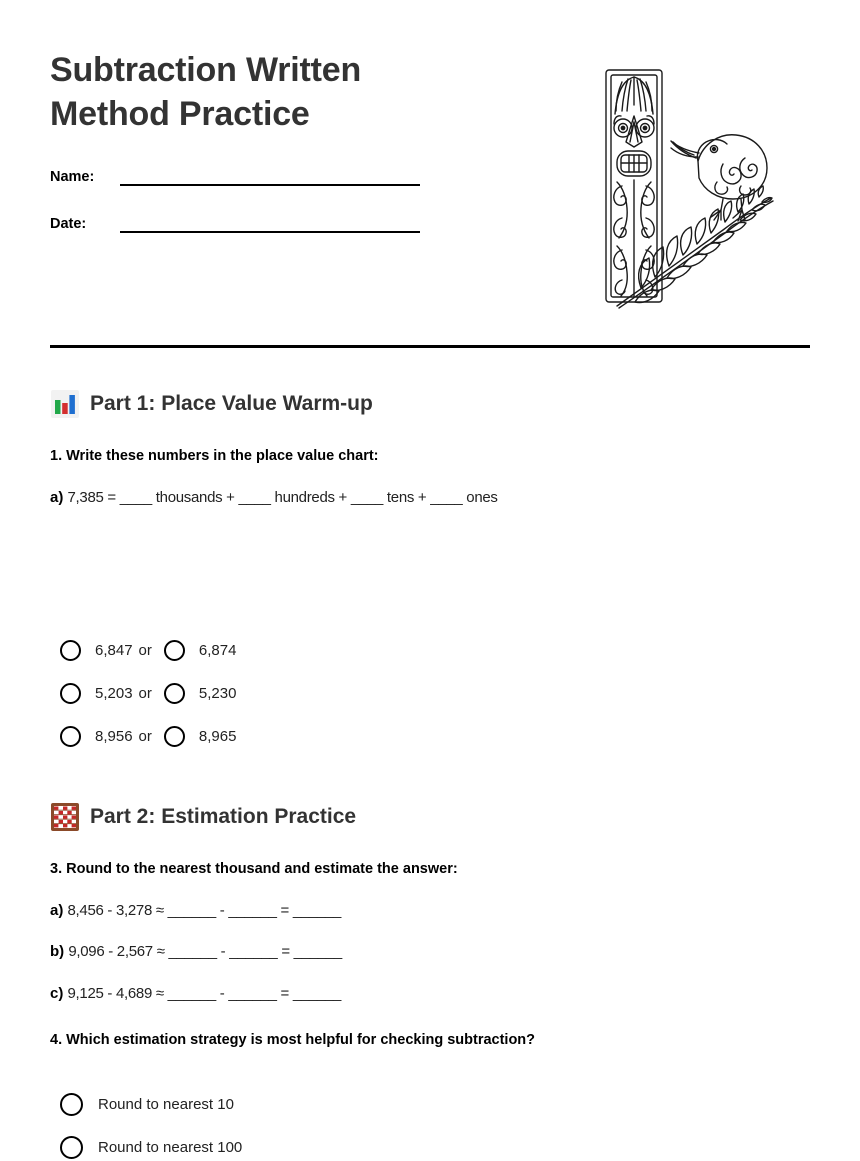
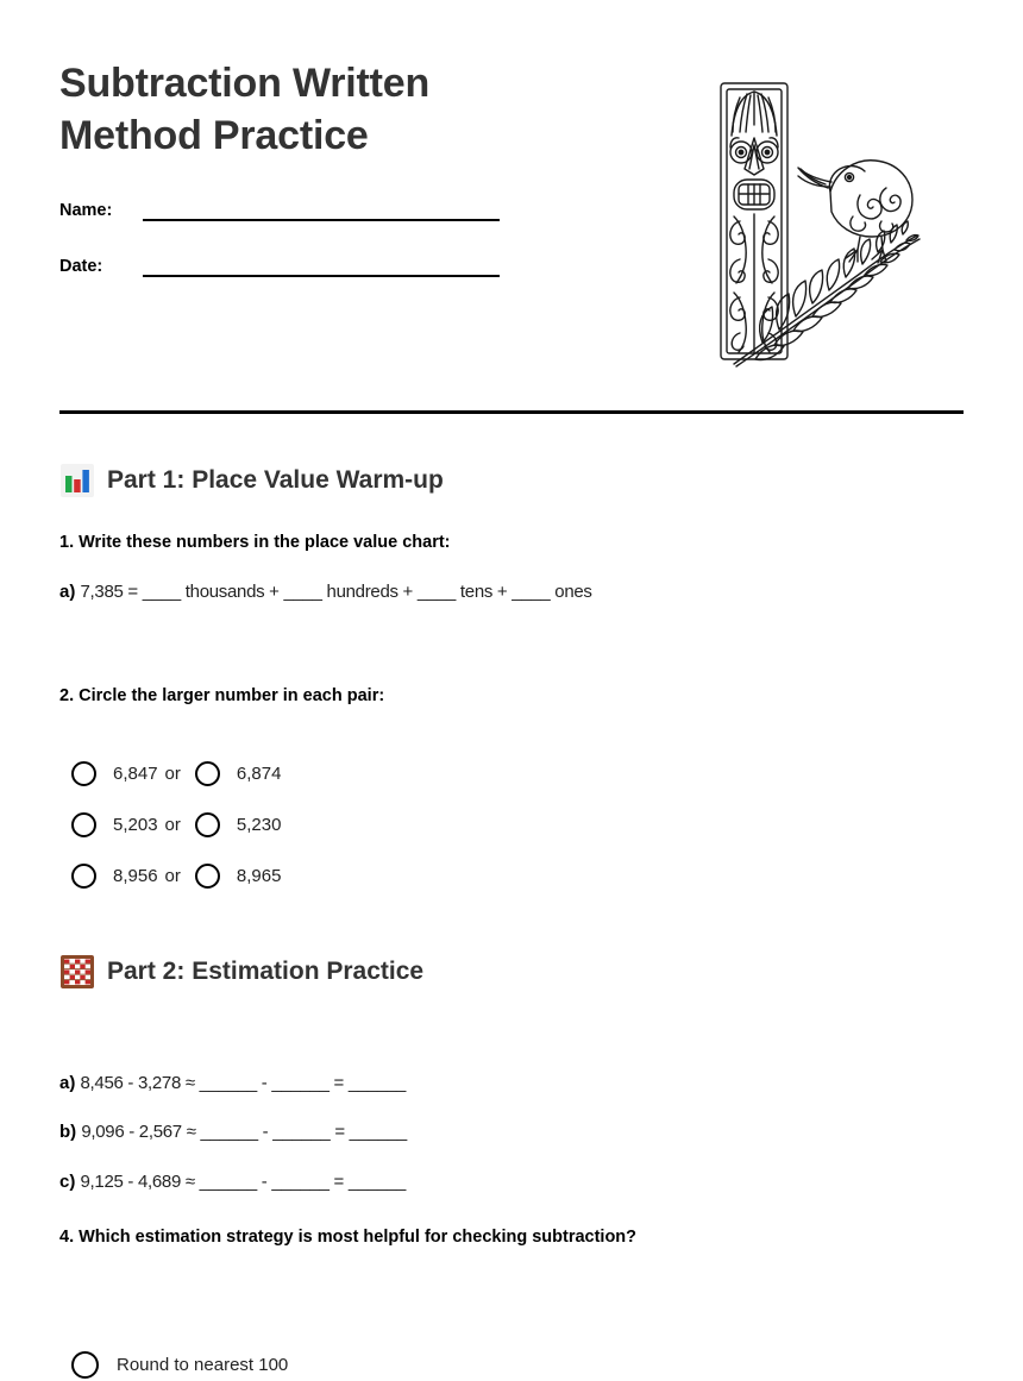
  Subtraction Written Method Practice
  Name:
  Date:
  Part 1: Place Value Warm-up
  1. Write these numbers in the place value chart:
  a) 7,385 = ____ thousands + ____ hundreds + ____ tens + ____ ones
+ 2. Circle the larger number in each pair:
  6,847
  or
  6,874
  5,203
  or
  5,230
  8,956
  or
  8,965
  Part 2: Estimation Practice
- 3. Round to the nearest thousand and estimate the answer:
  a) 8,456 - 3,278 ≈ ______ - ______ = ______
  b) 9,096 - 2,567 ≈ ______ - ______ = ______
  c) 9,125 - 4,689 ≈ ______ - ______ = ______
  4. Which estimation strategy is most helpful for checking subtraction?
- Round to nearest 10
  Round to nearest 100
